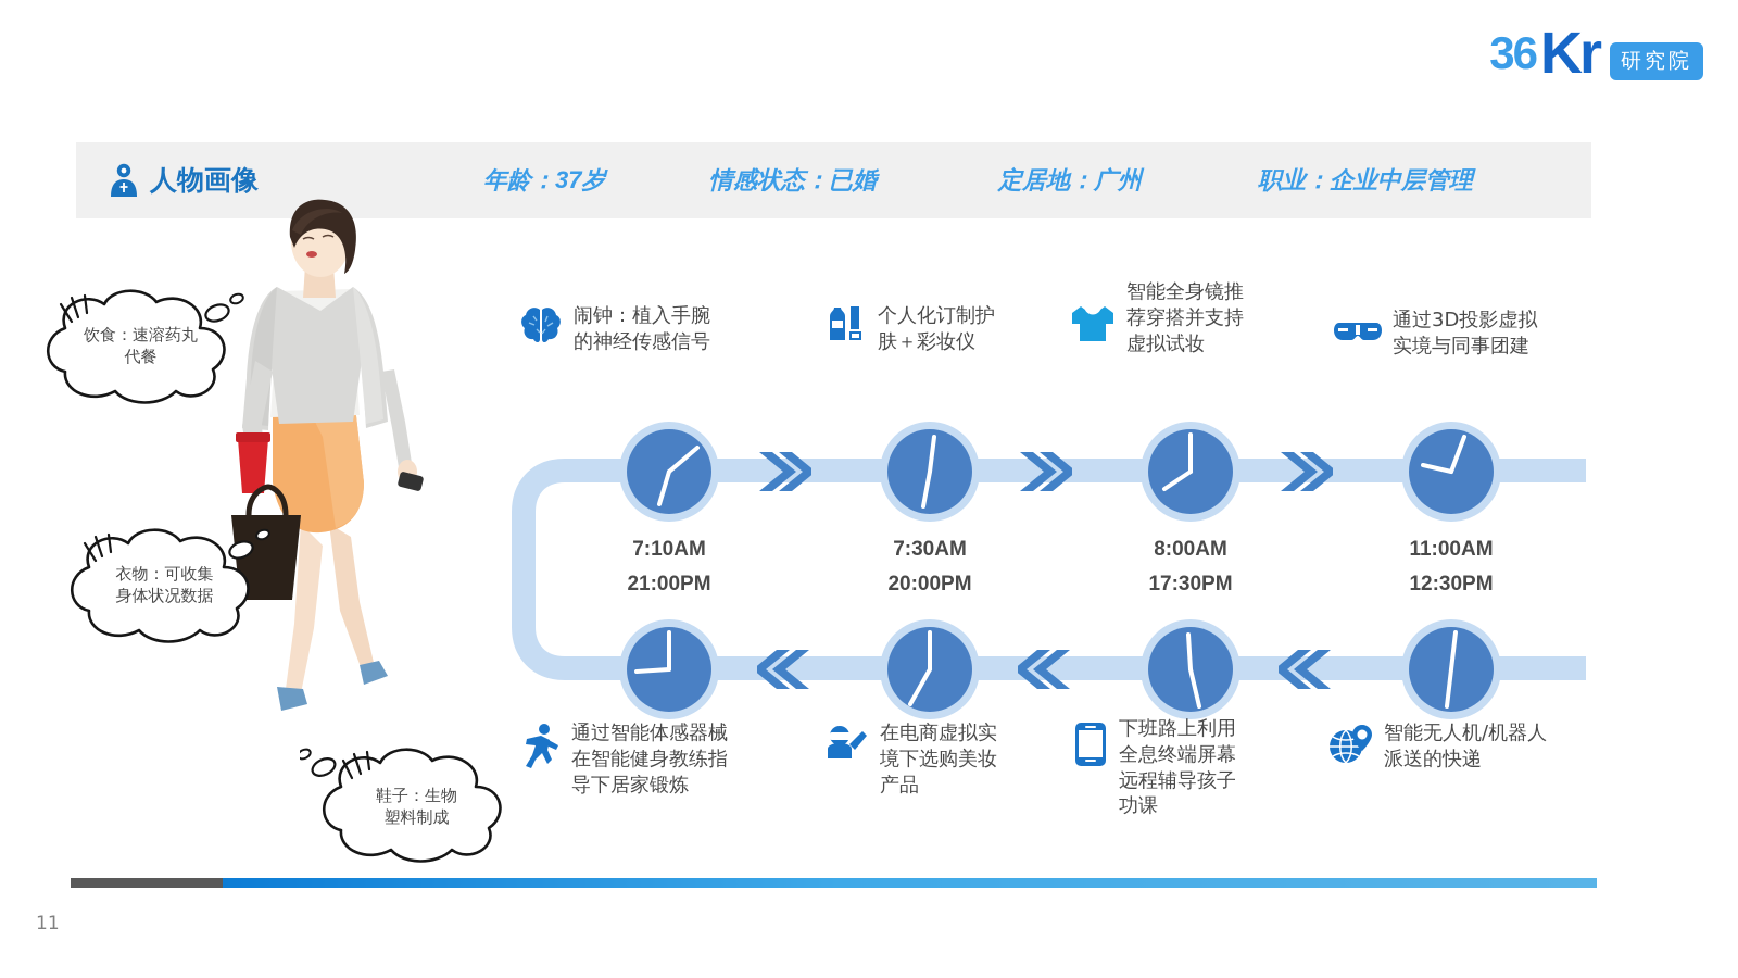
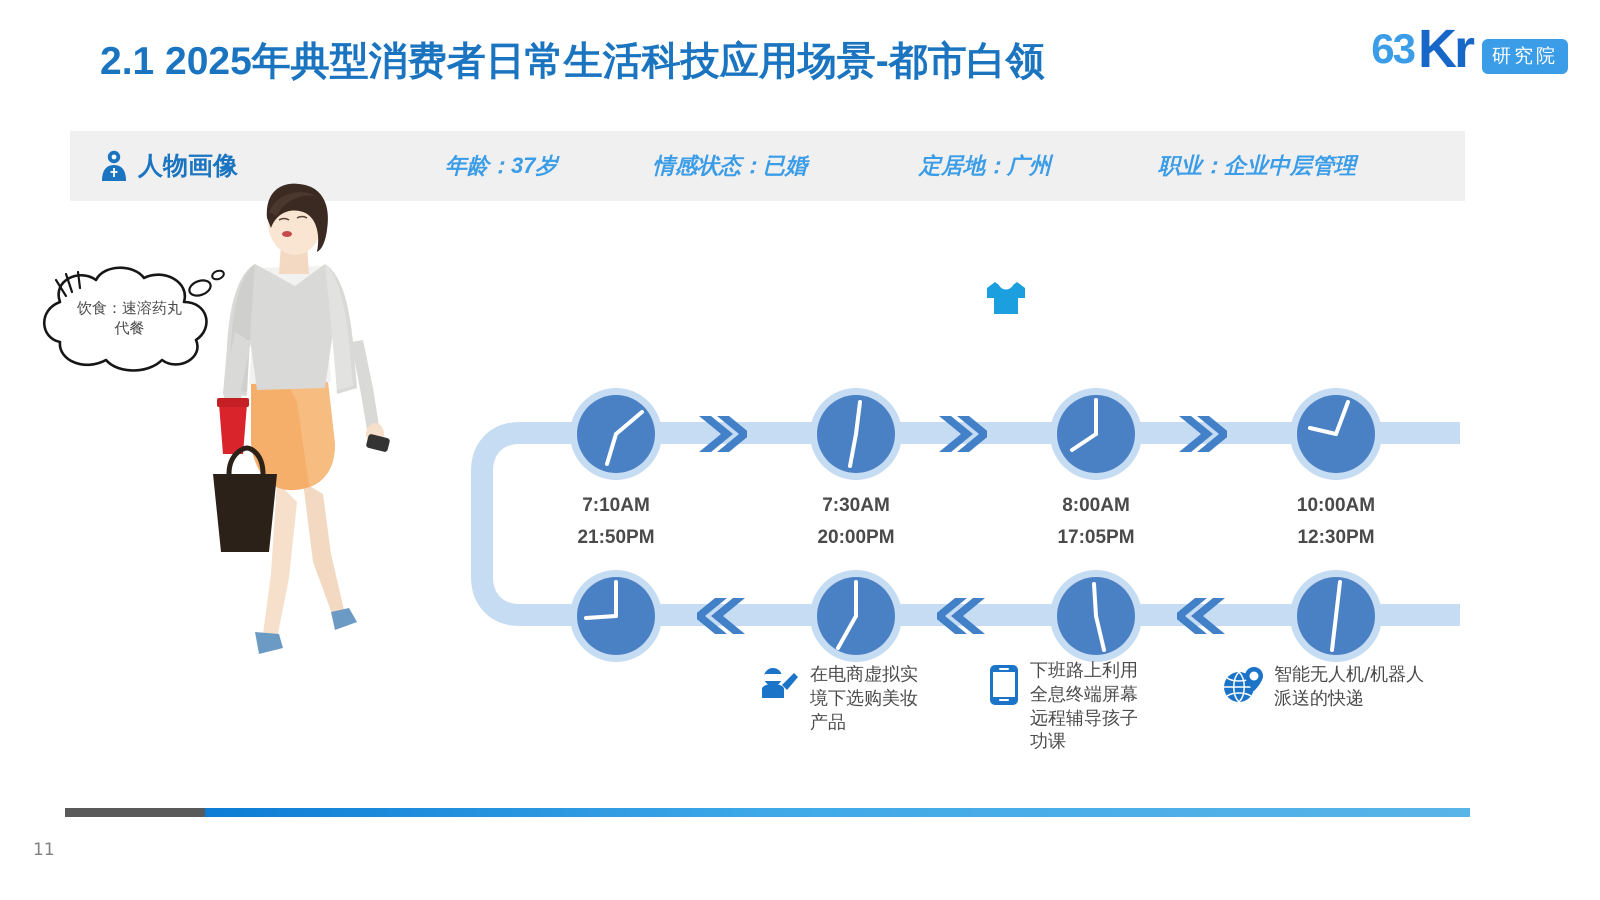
+ 2.1 2025年典型消费者日常生活科技应用场景-都市白领
- 36
+ 63
  Kr
  研究院
  人物画像
  年龄：37岁
  情感状态：已婚
  定居地：广州
  职业：企业中层管理
  饮食：速溶药丸
  代餐
- 衣物：可收集
- 身体状况数据
- 鞋子：生物
- 塑料制成
  7:10AM
  7:30AM
  8:00AM
- 11:00AM
+ 10:00AM
- 21:00PM
+ 21:50PM
  20:00PM
- 17:30PM
+ 17:05PM
  12:30PM
- 闹钟：植入手腕
- 的神经传感信号
- 个人化订制护
- 肤＋彩妆仪
- 智能全身镜推
- 荐穿搭并支持
- 虚拟试妆
- 通过3D投影虚拟
- 实境与同事团建
- 通过智能体感器械
- 在智能健身教练指
- 导下居家锻炼
  在电商虚拟实
  境下选购美妆
  产品
  下班路上利用
  全息终端屏幕
  远程辅导孩子
  功课
  智能无人机/机器人
  派送的快递
  11
